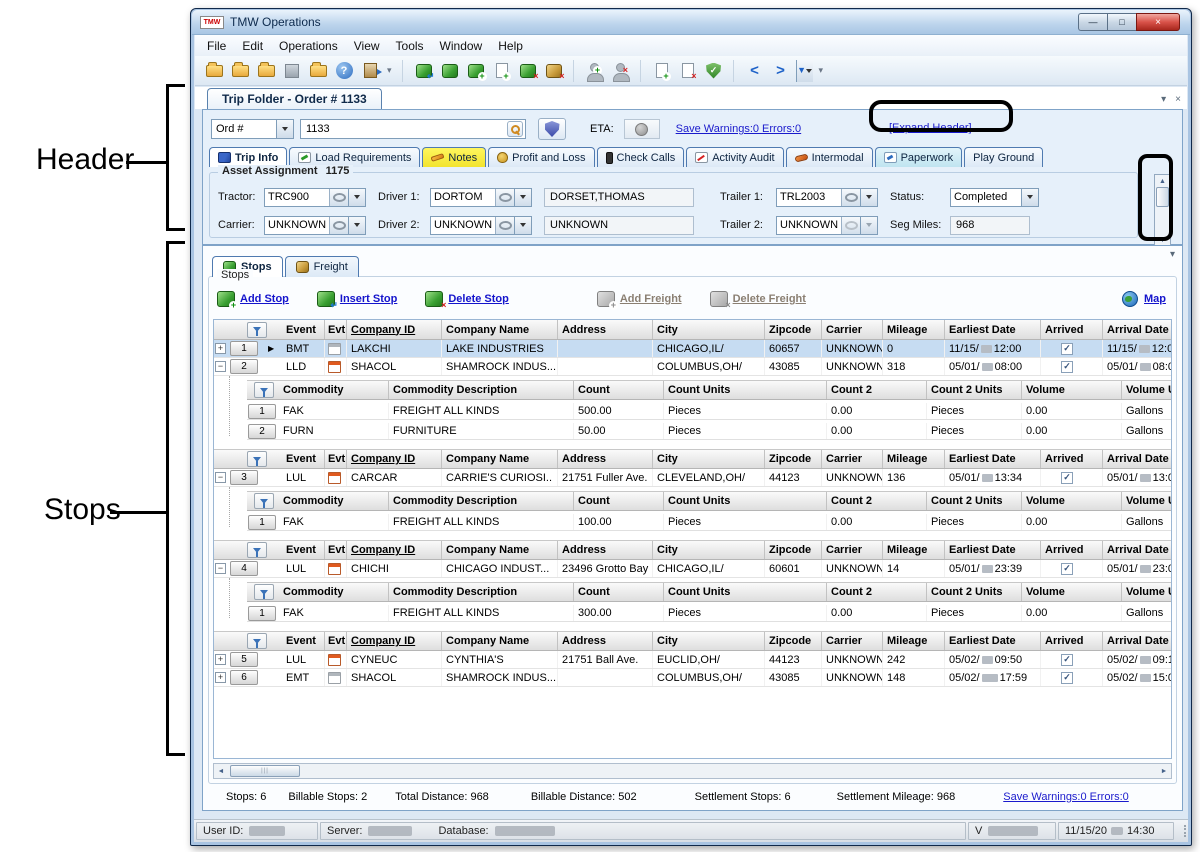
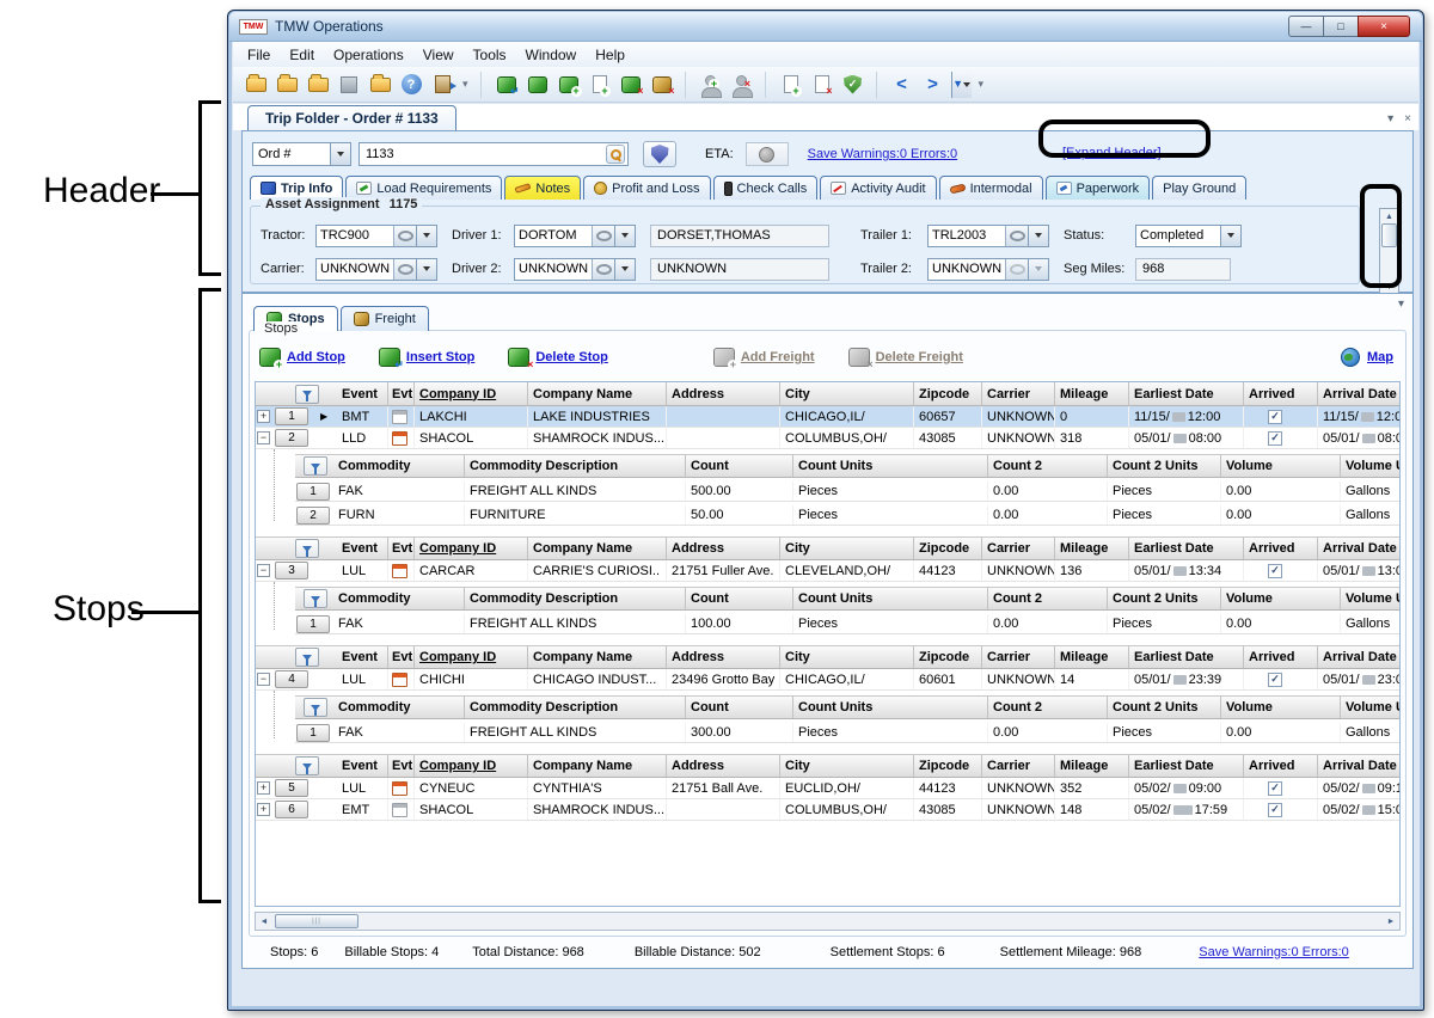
  Header
  Stops
  TMW Operations
  —
  □
  ×
  File
  Edit
  Operations
  View
  Tools
  Window
  Help
  ?
  ▾
  ↵
  +
  +
  ×
  ×
  +
  ×
  +
  ×
  ✓
  <
  >
  ▼
  ▾
  Trip Folder - Order # 1133
  ▾
  ×
  Ord #
  1133
  ETA:
  Save Warnings:0 Errors:0
  [Expand Header]
  Trip Info
  Load Requirements
  Notes
  Profit and Loss
  Check Calls
  Activity Audit
  Intermodal
  Paperwork
  Play Ground
  Asset Assignment
  1175
  Tractor:
  TRC900
  Driver 1:
  DORTOM
  DORSET,THOMAS
  Trailer 1:
  TRL2003
  Status:
  Completed
  Carrier:
  UNKNOWN
  Driver 2:
  UNKNOWN
  UNKNOWN
  Trailer 2:
  UNKNOWN
  Seg Miles:
  968
  ▾
  Stops
  Freight
  Stops
  +
  Add Stop
  ↵
  Insert Stop
  ×
  Delete Stop
  +
  Add Freight
  ×
  Delete Freight
  Map
  Event
  Evt
  Company ID
  Company Name
  Address
  City
  Zipcode
  Carrier
  Mileage
  Earliest Date
  Arrived
  Arrival Date
  +
  1
  ▶
  BMT
  LAKCHI
  LAKE INDUSTRIES
  CHICAGO,IL/
  60657
  UNKNOWN
  0
  11/15/
  12:00
  ✓
  11/15/
  12:0
  −
  2
  LLD
  SHACOL
  SHAMROCK INDUS...
  COLUMBUS,OH/
  43085
  UNKNOWN
  318
  05/01/
  08:00
  ✓
  05/01/
  08:0
  Commodity
  Commodity Description
  Count
  Count Units
  Count 2
  Count 2 Units
  Volume
  1
  FAK
  FREIGHT ALL KINDS
  500.00
  Pieces
  0.00
  Pieces
  0.00
  Gallons
  2
  FURN
  FURNITURE
  50.00
  Pieces
  0.00
  Pieces
  0.00
  Gallons
  Event
  Evt
  Company ID
  Company Name
  Address
  City
  Zipcode
  Carrier
  Mileage
  Earliest Date
  Arrived
  Arrival Date
  −
  3
  LUL
  CARCAR
  CARRIE'S CURIOSI..
  21751 Fuller Ave.
  CLEVELAND,OH/
  44123
  UNKNOWN
  136
  05/01/
  13:34
  ✓
  05/01/
  13:0
  Commodity
  Commodity Description
  Count
  Count Units
  Count 2
  Count 2 Units
  Volume
  1
  FAK
  FREIGHT ALL KINDS
  100.00
  Pieces
  0.00
  Pieces
  0.00
  Gallons
  Event
  Evt
  Company ID
  Company Name
  Address
  City
  Zipcode
  Carrier
  Mileage
  Earliest Date
  Arrived
  Arrival Date
  −
  4
  LUL
  CHICHI
  CHICAGO INDUST...
  23496 Grotto Bay
  CHICAGO,IL/
  60601
  UNKNOWN
  14
  05/01/
  23:39
  ✓
  05/01/
  23:0
  Commodity
  Commodity Description
  Count
  Count Units
  Count 2
  Count 2 Units
  Volume
  1
  FAK
  FREIGHT ALL KINDS
  300.00
  Pieces
  0.00
  Pieces
  0.00
  Gallons
  Event
  Evt
  Company ID
  Company Name
  Address
  City
  Zipcode
  Carrier
  Mileage
  Earliest Date
  Arrived
  Arrival Date
  +
  5
  LUL
  CYNEUC
  CYNTHIA'S
  21751 Ball Ave.
  EUCLID,OH/
  44123
  UNKNOWN
- 242
+ 352
  05/02/
- 09:50
+ 09:00
  ✓
  05/02/
  09:1
  +
  6
  EMT
  SHACOL
  SHAMROCK INDUS...
  COLUMBUS,OH/
  43085
  UNKNOWN
  148
  05/02/
  17:59
  ✓
  05/02/
  15:0
  Stops: 6
- Billable Stops: 2
+ Billable Stops: 4
  Total Distance: 968
  Billable Distance: 502
  Settlement Stops: 6
  Settlement Mileage: 968
  Save Warnings:0 Errors:0
- User ID:
- Server:
- Database:
- V
- 11/15/20
- 14:30
